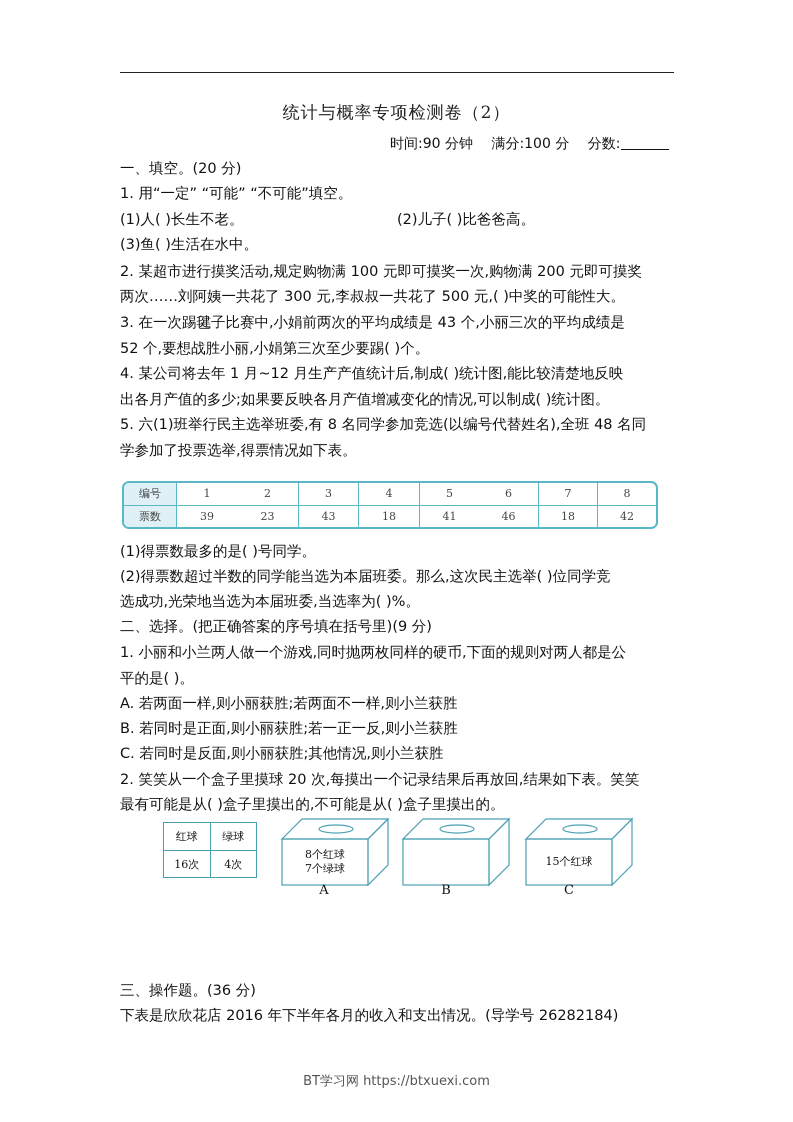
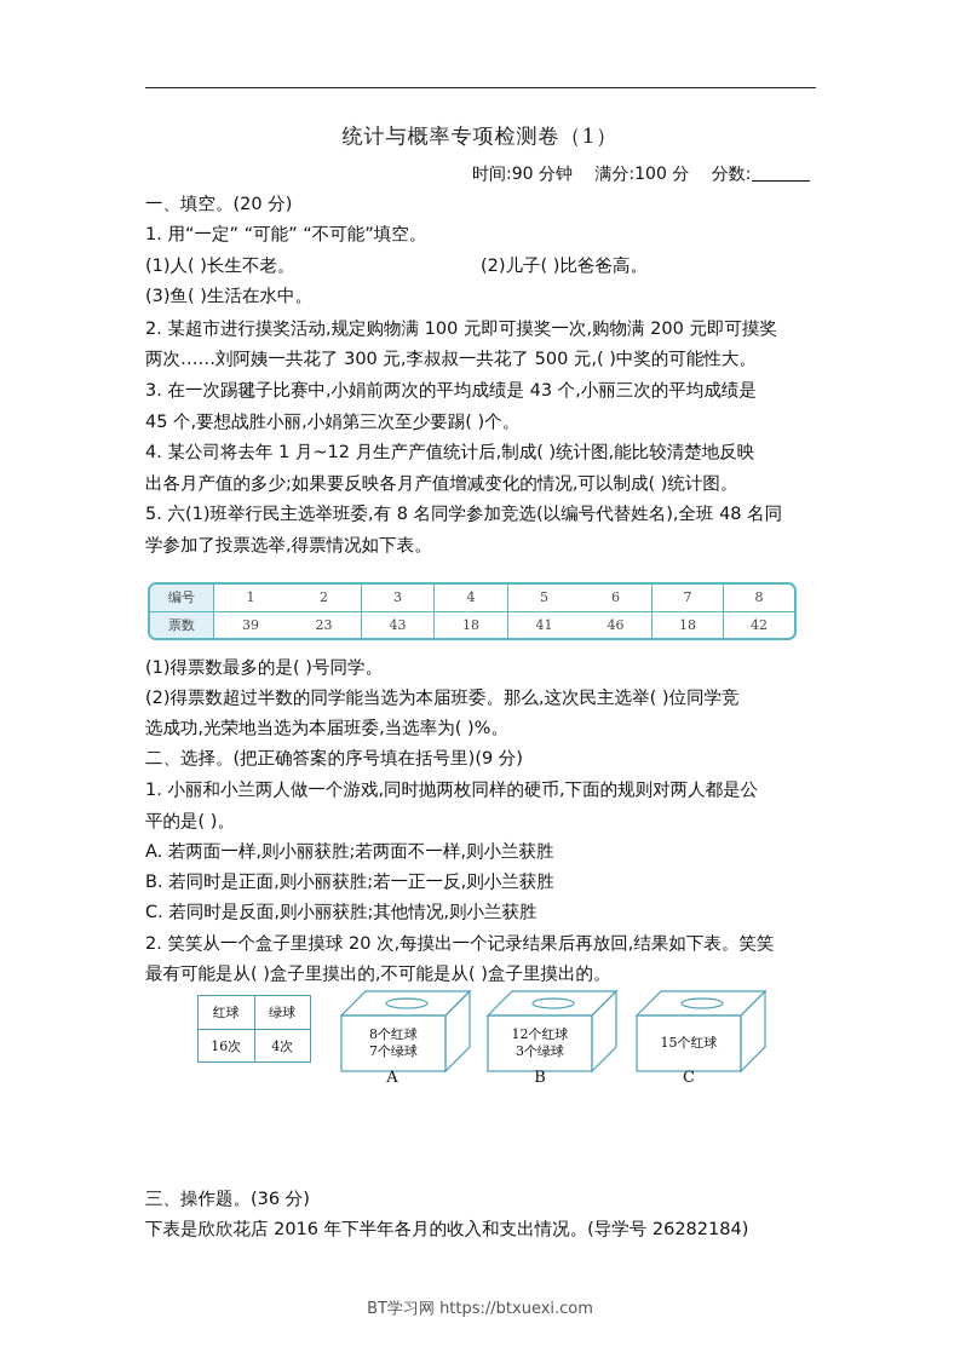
- 统计与概率专项检测卷（2）
+ 统计与概率专项检测卷（1）
  时间:90 分钟 满分:100 分 分数:
  一、填空。(20 分)
  1. 用“一定” “可能” “不可能”填空。
  (1)人( )长生不老。
  (2)儿子( )比爸爸高。
  (3)鱼( )生活在水中。
  2. 某超市进行摸奖活动,规定购物满 100 元即可摸奖一次,购物满 200 元即可摸奖
  两次……刘阿姨一共花了 300 元,李叔叔一共花了 500 元,( )中奖的可能性大。
  3. 在一次踢毽子比赛中,小娟前两次的平均成绩是 43 个,小丽三次的平均成绩是
- 52 个,要想战胜小丽,小娟第三次至少要踢( )个。
+ 45 个,要想战胜小丽,小娟第三次至少要踢( )个。
  4. 某公司将去年 1 月~12 月生产产值统计后,制成( )统计图,能比较清楚地反映
  出各月产值的多少;如果要反映各月产值增减变化的情况,可以制成( )统计图。
  5. 六(1)班举行民主选举班委,有 8 名同学参加竞选(以编号代替姓名),全班 48 名同
  学参加了投票选举,得票情况如下表。
  编号
  1
  2
  3
  4
  5
  6
  7
  8
  票数
  39
  23
  43
  18
  41
  46
  18
  42
  (1)得票数最多的是( )号同学。
  (2)得票数超过半数的同学能当选为本届班委。那么,这次民主选举( )位同学竞
  选成功,光荣地当选为本届班委,当选率为( )%。
  二、选择。(把正确答案的序号填在括号里)(9 分)
  1. 小丽和小兰两人做一个游戏,同时抛两枚同样的硬币,下面的规则对两人都是公
  平的是( )。
  A. 若两面一样,则小丽获胜;若两面不一样,则小兰获胜
  B. 若同时是正面,则小丽获胜;若一正一反,则小兰获胜
  C. 若同时是反面,则小丽获胜;其他情况,则小兰获胜
  2. 笑笑从一个盒子里摸球 20 次,每摸出一个记录结果后再放回,结果如下表。笑笑
  最有可能是从( )盒子里摸出的,不可能是从( )盒子里摸出的。
  红球
  绿球
  16次
  4次
  8个红球
  7个绿球
  A
+ 12个红球
+ 3个绿球
  B
  15个红球
  C
  三、操作题。(36 分)
  下表是欣欣花店 2016 年下半年各月的收入和支出情况。(导学号 26282184)
  BT学习网 https://btxuexi.com
